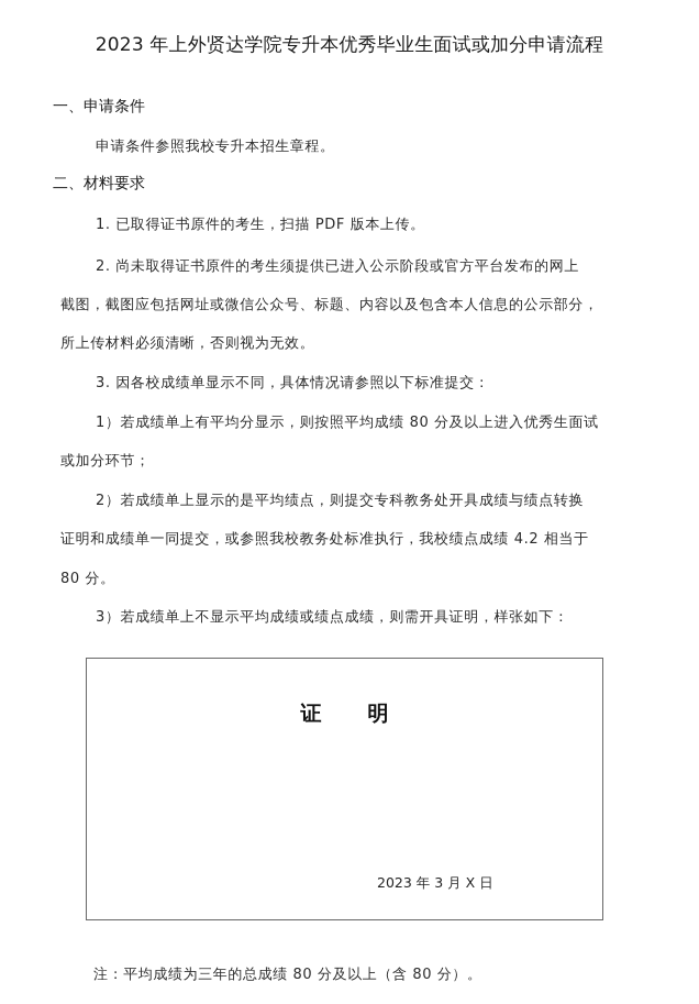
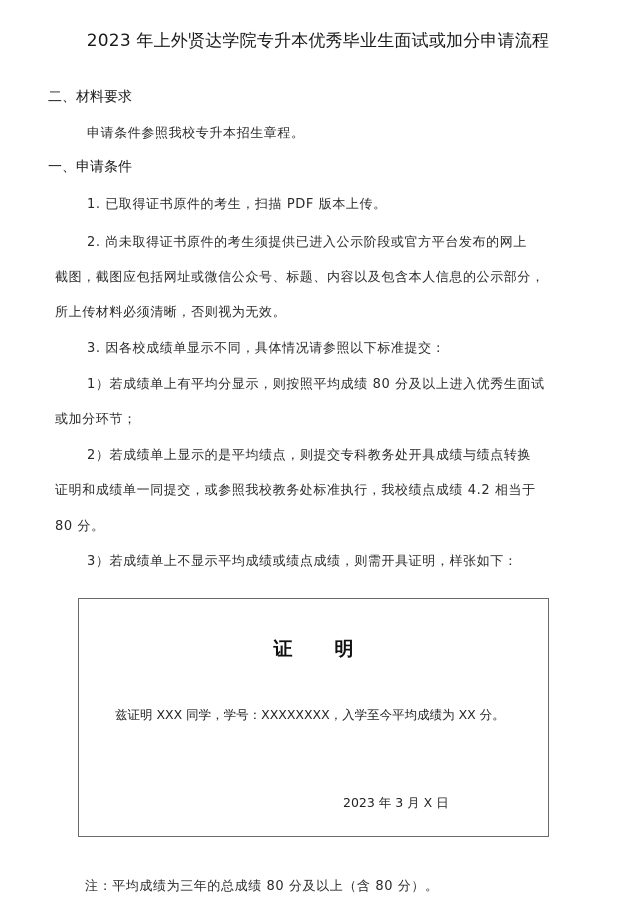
  2023 年上外贤达学院专升本优秀毕业生面试或加分申请流程
- 一、申请条件
+ 二、材料要求
  申请条件参照我校专升本招生章程。
- 二、材料要求
+ 一、申请条件
  1. 已取得证书原件的考生，扫描 PDF 版本上传。
  2. 尚未取得证书原件的考生须提供已进入公示阶段或官方平台发布的网上
  截图，截图应包括网址或微信公众号、标题、内容以及包含本人信息的公示部分，
  所上传材料必须清晰，否则视为无效。
  3. 因各校成绩单显示不同，具体情况请参照以下标准提交：
  1）若成绩单上有平均分显示，则按照平均成绩 80 分及以上进入优秀生面试
  或加分环节；
  2）若成绩单上显示的是平均绩点，则提交专科教务处开具成绩与绩点转换
  证明和成绩单一同提交，或参照我校教务处标准执行，我校绩点成绩 4.2 相当于
  80 分。
  3）若成绩单上不显示平均成绩或绩点成绩，则需开具证明，样张如下：
  证 明
+ 兹证明 XXX 同学，学号：XXXXXXXX，入学至今平均成绩为 XX 分。
  2023 年 3 月 X 日
  注：平均成绩为三年的总成绩 80 分及以上（含 80 分）。
